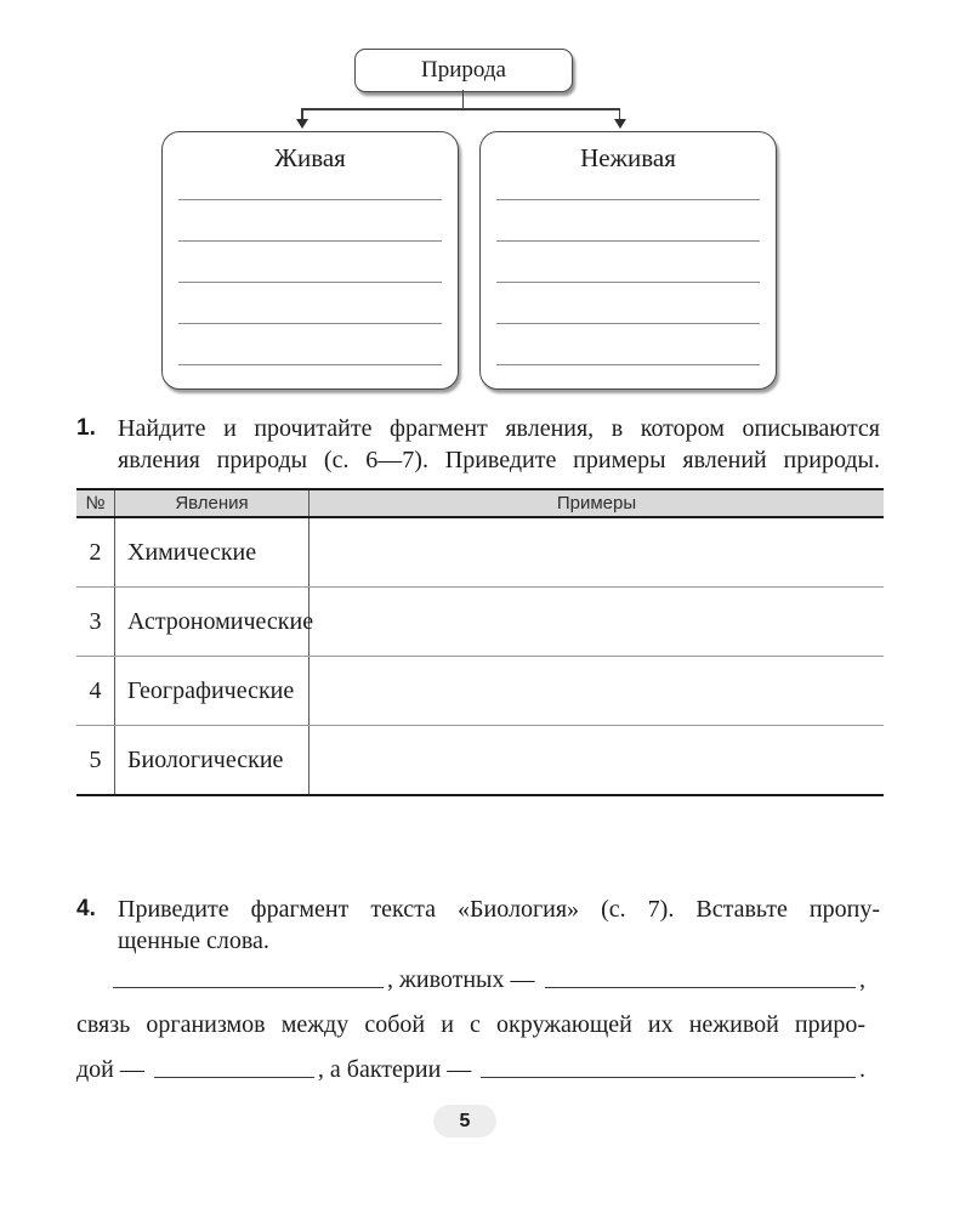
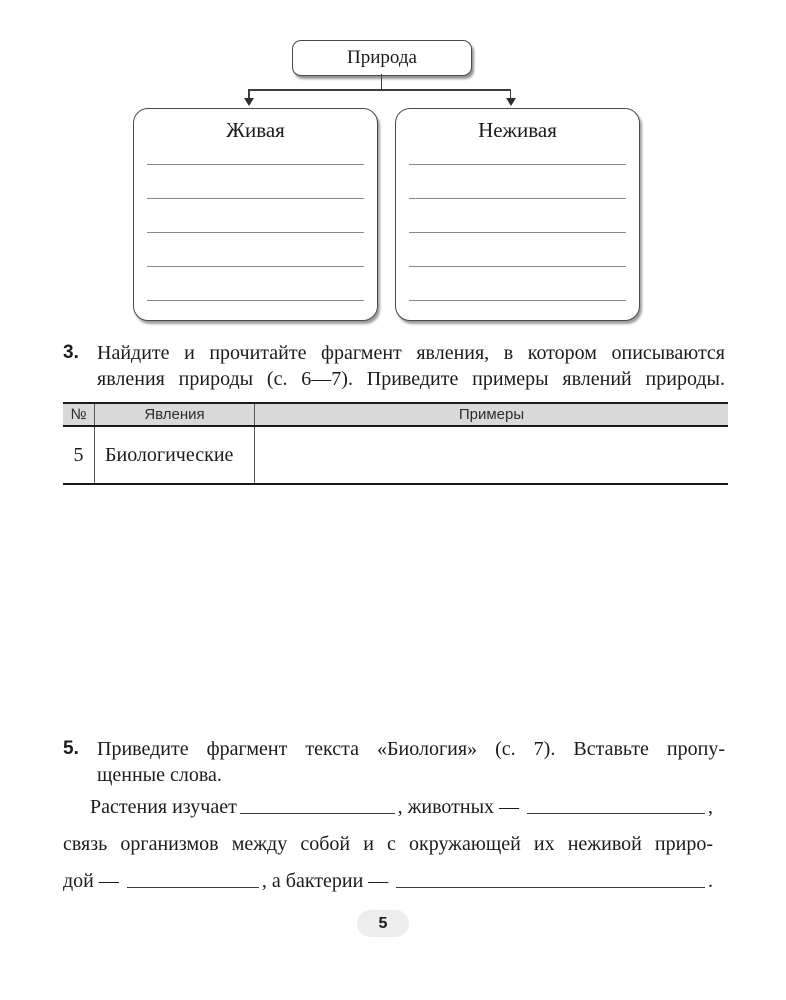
  Природа
  Живая
  Неживая
- 1.
+ 3.
  Найдите и прочитайте фрагмент явления, в котором описываются
  явления природы (с. 6—7). Приведите примеры явлений природы.
  №
  Явления
  Примеры
- 2
- Химические
- 3
- Астрономические
- 4
- Географические
  5
  Биологические
- 4.
+ 5.
  Приведите фрагмент текста «Биология» (с. 7). Вставьте пропу-
  щенные слова.
+ Растения изучает
  , животных —
  ,
  связь организмов между собой и с окружающей их неживой приро-
  дой —
  , а бактерии —
  .
  5
